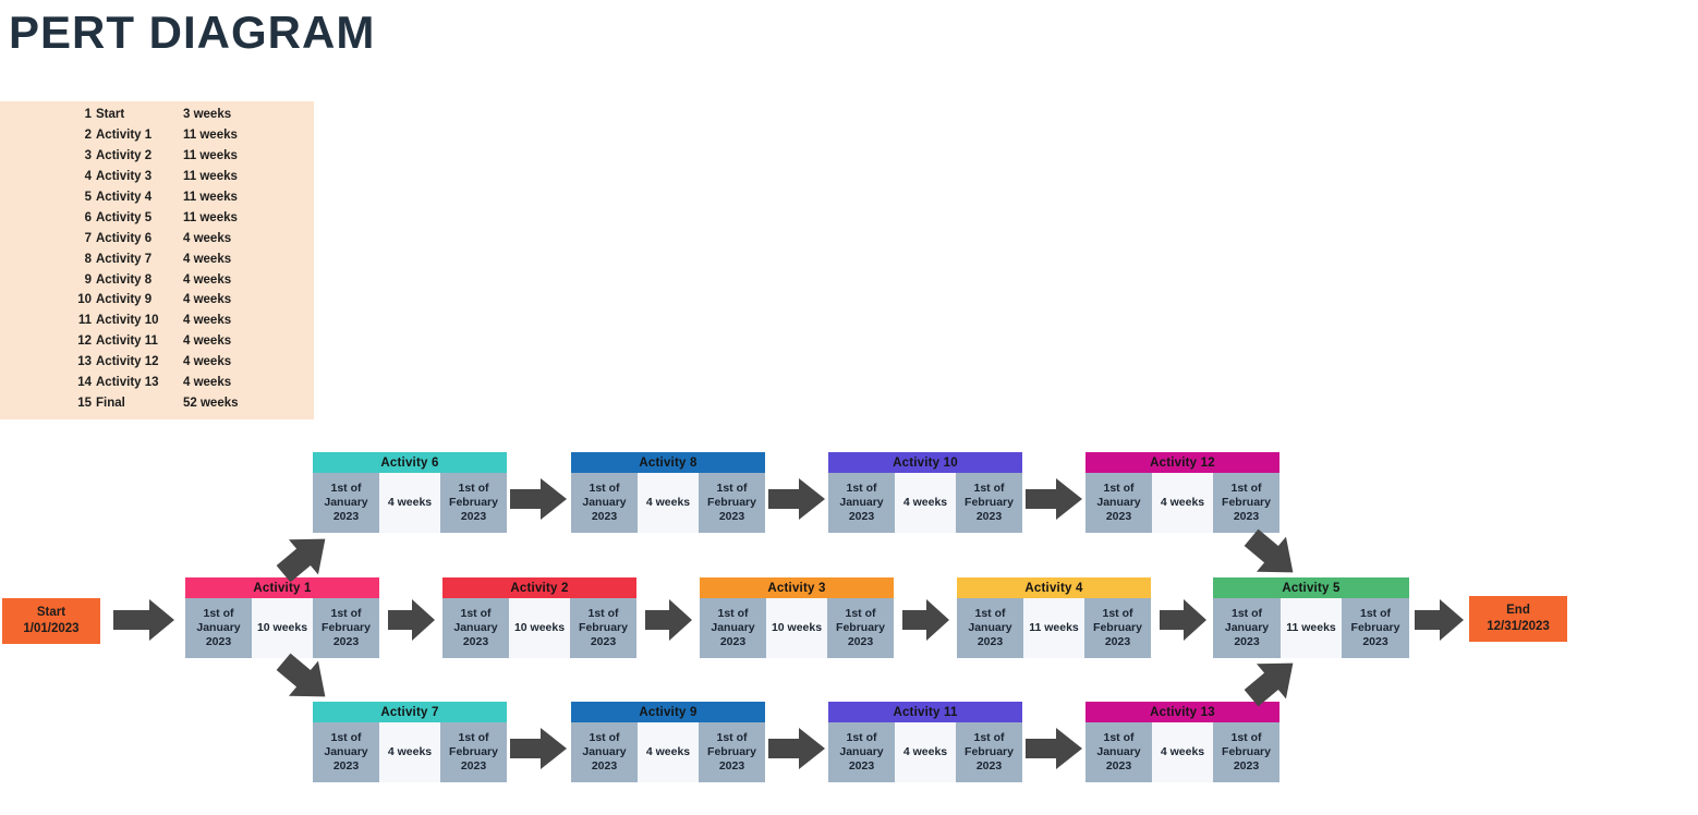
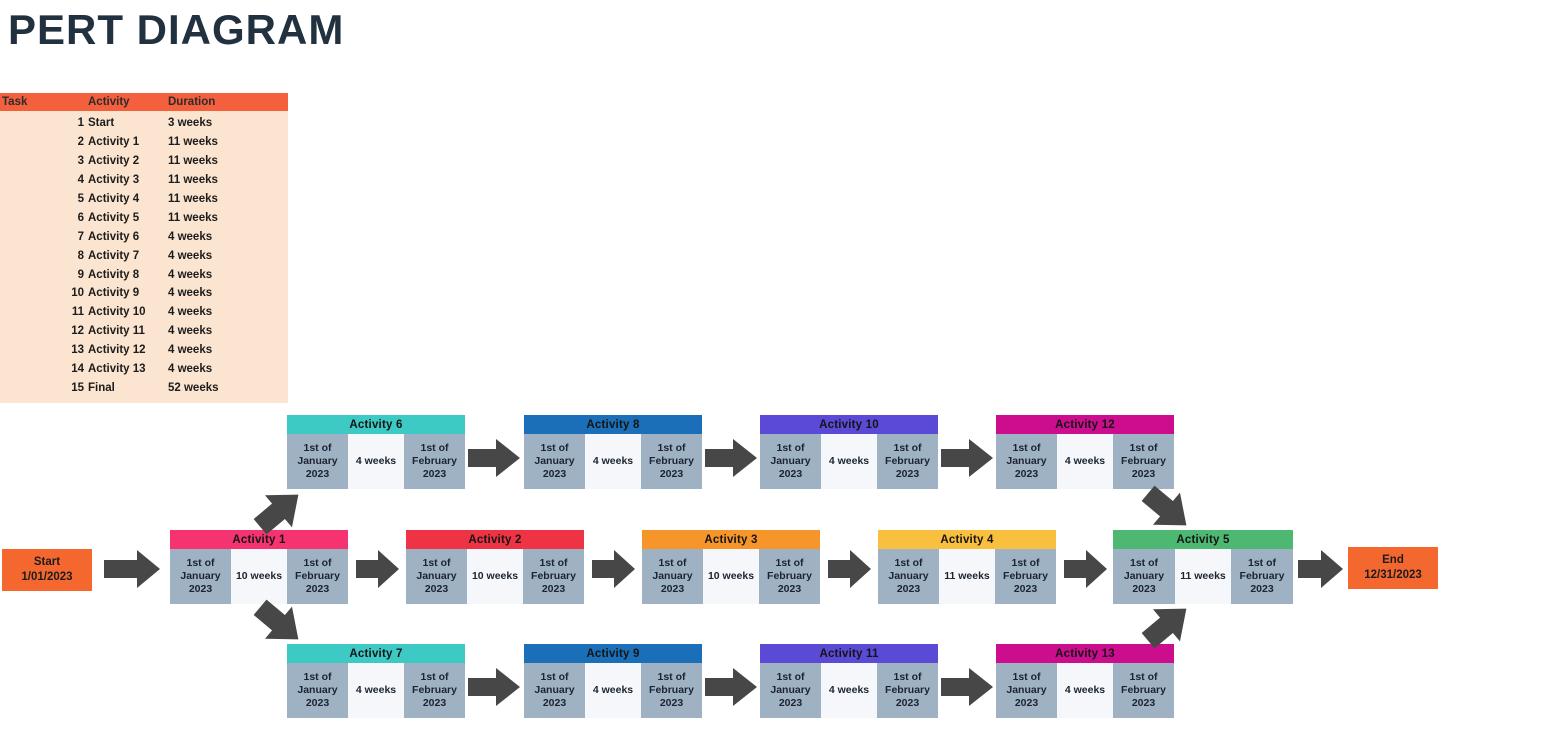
  PERT DIAGRAM
+ Task
+ Activity
+ Duration
  1
  Start
  3 weeks
  2
  Activity 1
  11 weeks
  3
  Activity 2
  11 weeks
  4
  Activity 3
  11 weeks
  5
  Activity 4
  11 weeks
  6
  Activity 5
  11 weeks
  7
  Activity 6
  4 weeks
  8
  Activity 7
  4 weeks
  9
  Activity 8
  4 weeks
  10
  Activity 9
  4 weeks
  11
  Activity 10
  4 weeks
  12
  Activity 11
  4 weeks
  13
  Activity 12
  4 weeks
  14
  Activity 13
  4 weeks
  15
  Final
  52 weeks
  Activity 6
  1st of January 2023
  4 weeks
  1st of February 2023
  Activity 8
  1st of January 2023
  4 weeks
  1st of February 2023
  Activity 10
  1st of January 2023
  4 weeks
  1st of February 2023
  Activity 12
  1st of January 2023
  4 weeks
  1st of February 2023
  Start
  1/01/2023
  Activity 1
  1st of January 2023
  10 weeks
  1st of February 2023
  Activity 2
  1st of January 2023
  10 weeks
  1st of February 2023
  Activity 3
  1st of January 2023
  10 weeks
  1st of February 2023
  Activity 4
  1st of January 2023
  11 weeks
  1st of February 2023
  Activity 5
  1st of January 2023
  11 weeks
  1st of February 2023
  End
  12/31/2023
  Activity 7
  1st of January 2023
  4 weeks
  1st of February 2023
  Activity 9
  1st of January 2023
  4 weeks
  1st of February 2023
  Activity 11
  1st of January 2023
  4 weeks
  1st of February 2023
  Activity 13
  1st of January 2023
  4 weeks
  1st of February 2023
